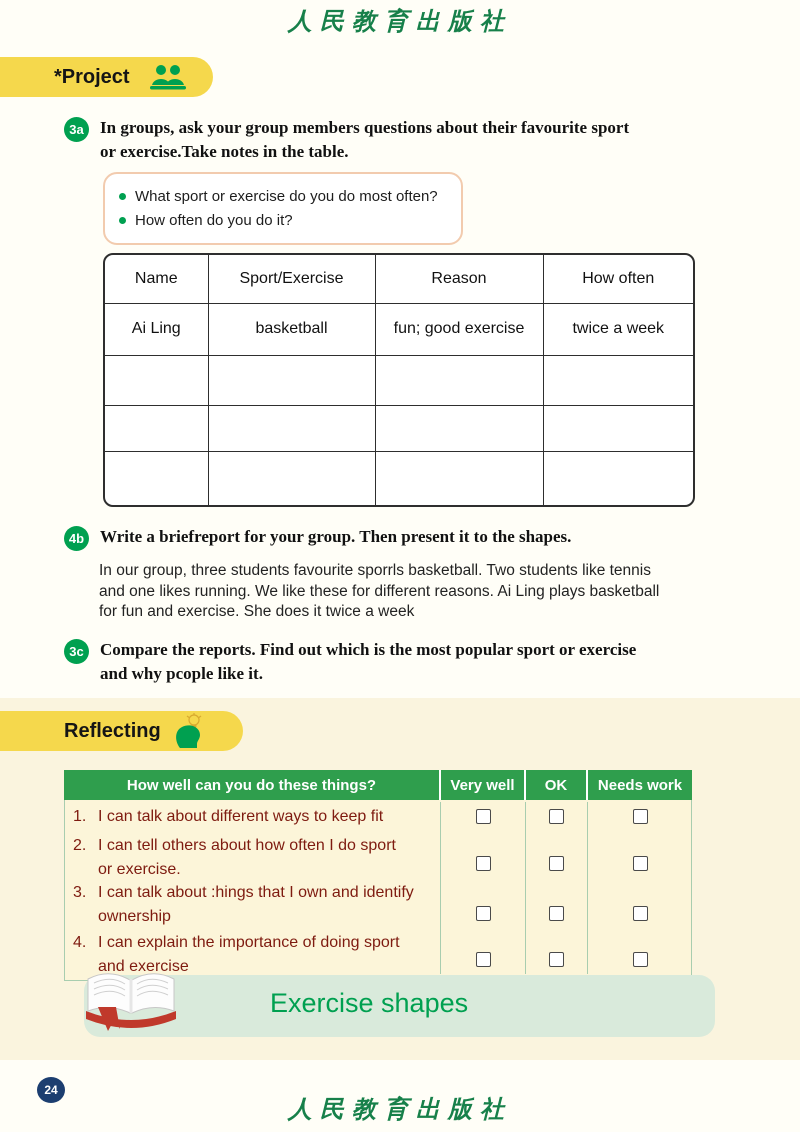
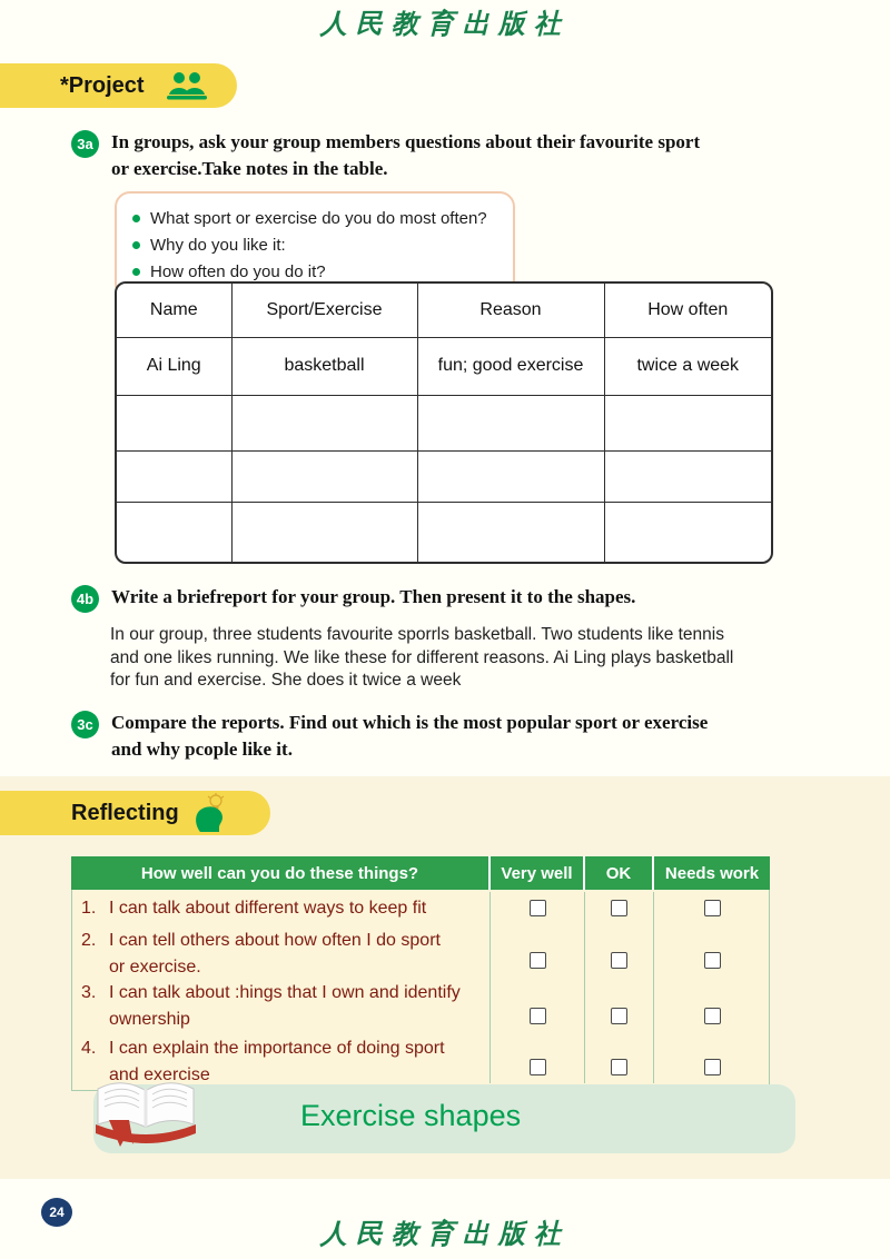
  人民教育出版社
  *Project
  3a
  In groups, ask your group members questions about their favourite sport
  or exercise.Take notes in the table.
  What sport or exercise do you do most often?
+ Why do you like it:
  How often do you do it?
  Name	Sport/Exercise	Reason	How often
  Ai Ling	basketball	fun; good exercise	twice a week
  4b
  Write a briefreport for your group. Then present it to the shapes.
  In our group, three students favourite sporrls basketball. Two students like tennis
  and one likes running. We like these for different reasons. Ai Ling plays basketball
  for fun and exercise. She does it twice a week
  3c
  Compare the reports. Find out which is the most popular sport or exercise
  and why pcople like it.
  Reflecting
  How well can you do these things?
  Very well
  OK
  Needs work
  1.
  I can talk about different ways to keep fit
  2.
  I can tell others about how often I do sport
  or exercise.
  3.
  I can talk about :hings that I own and identify
  ownership
  4.
  I can explain the importance of doing sport
  and exercise
  Exercise shapes
  24
  人民教育出版社
